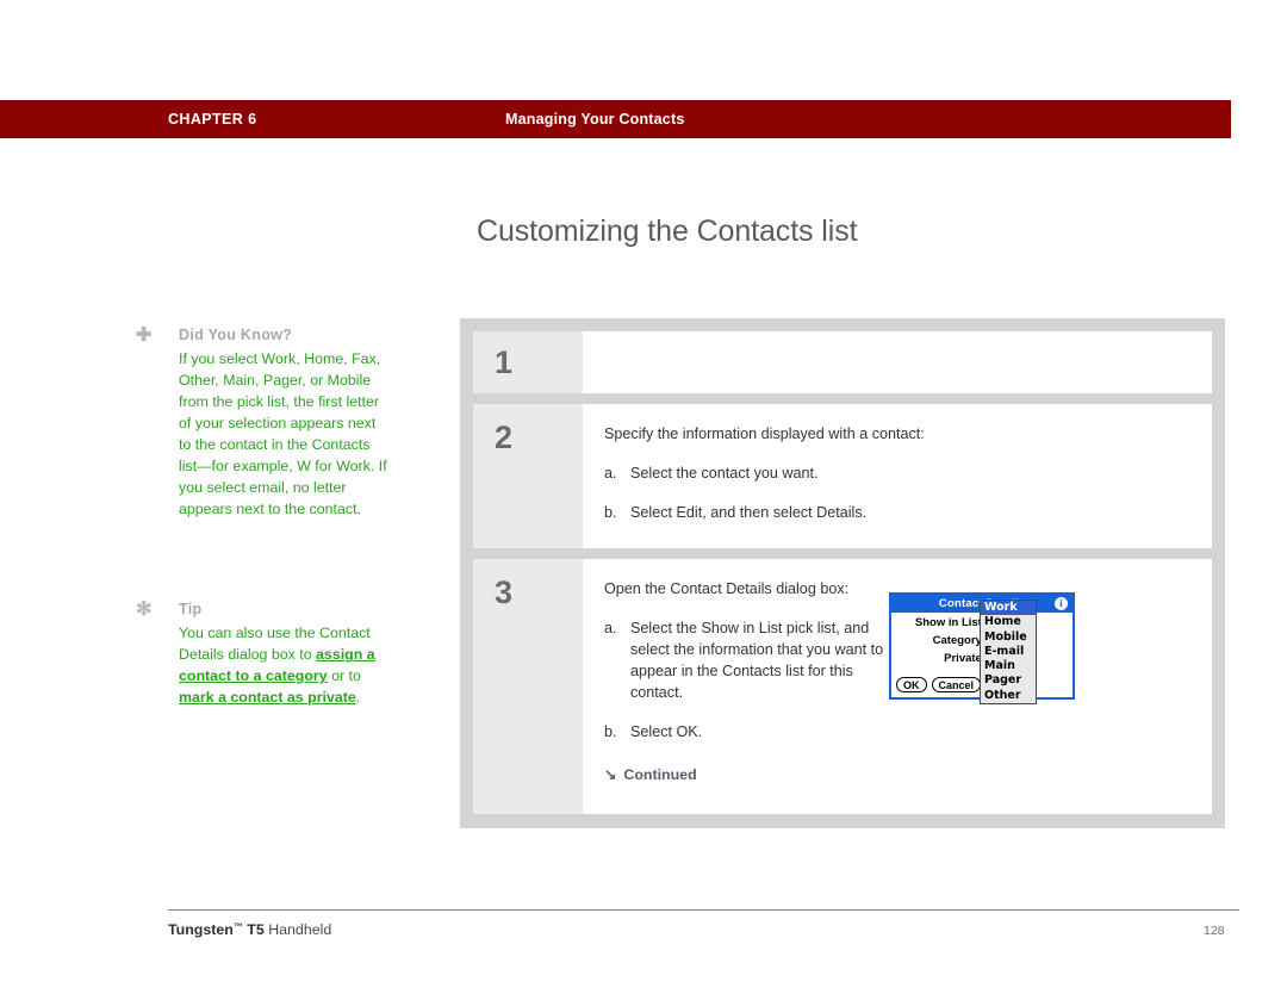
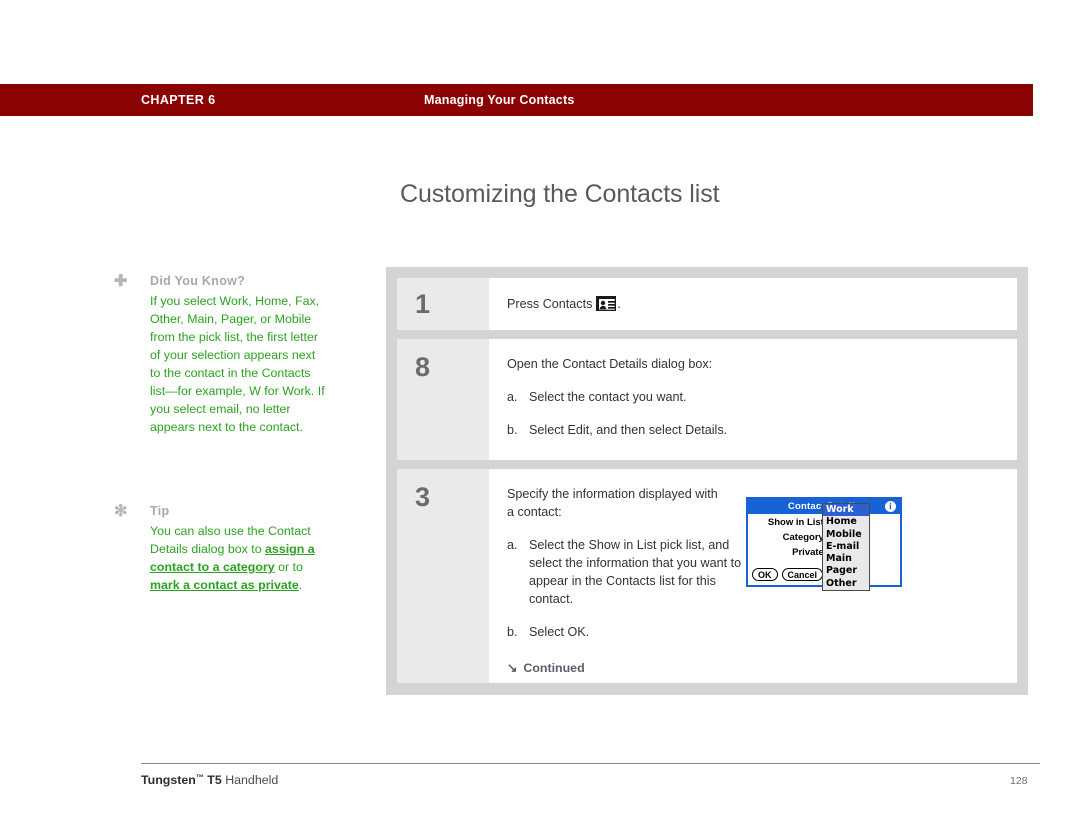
  CHAPTER 6
  Managing Your Contacts
  Customizing the Contacts list
  ✚
  Did You Know?
  If you select Work, Home, Fax, Other, Main, Pager, or Mobile from the pick list, the first letter of your selection appears next to the contact in the Contacts list—for example, W for Work. If you select email, no letter appears next to the contact.
  ✻
  Tip
  You can also use the Contact Details dialog box to assign a contact to a category or to mark a contact as private.
  1
+ Press Contacts .
- 2
+ 8
- Specify the information displayed with a contact:
+ Open the Contact Details dialog box:
  a.
  Select the contact you want.
  b.
  Select Edit, and then select Details.
  3
- Open the Contact Details dialog box:
+ Specify the information displayed with a contact:
  a.
  Select the Show in List pick list, and select the information that you want to appear in the Contacts list for this contact.
  b.
  Select OK.
  ↘
  Continued
  i
  Show in Lis
  Categor
  Privat
  OK
  Cancel
  Work
  Home
  Mobile
  E-mail
  Main
  Pager
  Other
  Tungsten™ T5 Handheld
  128
